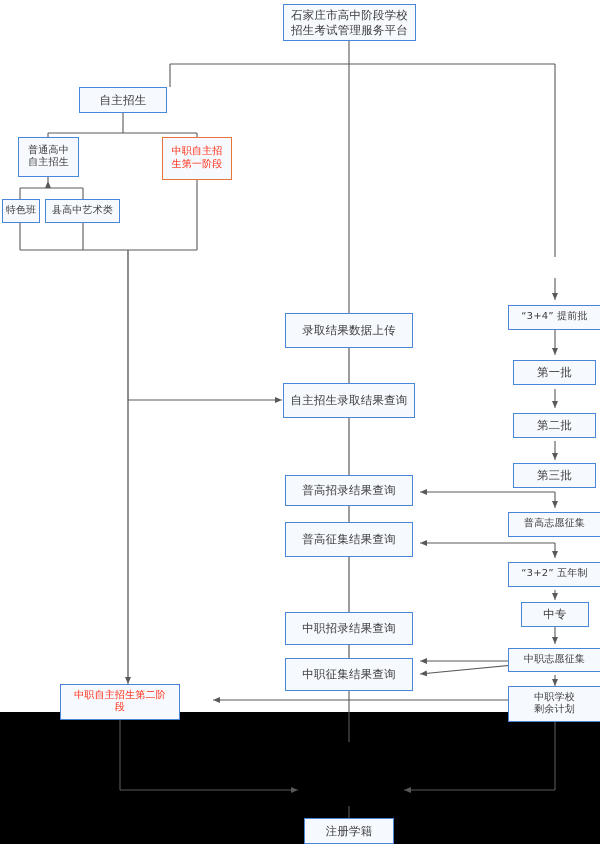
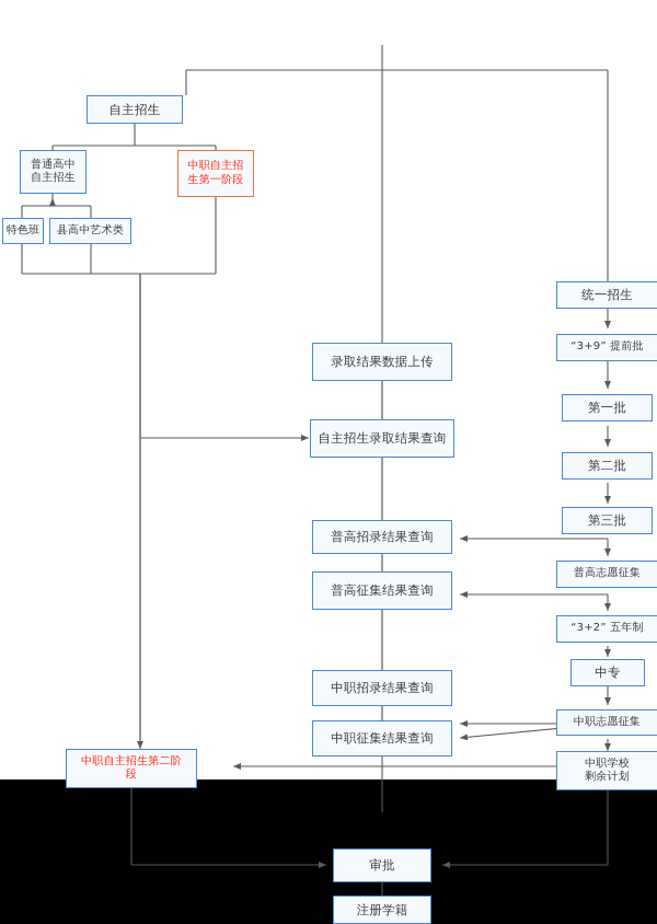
- 石家庄市高中阶段学校
- 招生考试管理服务平台
  自主招生
  普通高中
  自主招生
  中职自主招
  生第一阶段
  特色班
  县高中艺术类
+ 统一招生
- “3+4” 提前批
+ “3+9” 提前批
  第一批
  第二批
  第三批
  普高志愿征集
  “3+2” 五年制
  中专
  中职志愿征集
  中职学校
  剩余计划
  录取结果数据上传
  自主招生录取结果查询
  普高招录结果查询
  普高征集结果查询
  中职招录结果查询
  中职征集结果查询
  中职自主招生第二阶
  段
+ 审批
  注册学籍
